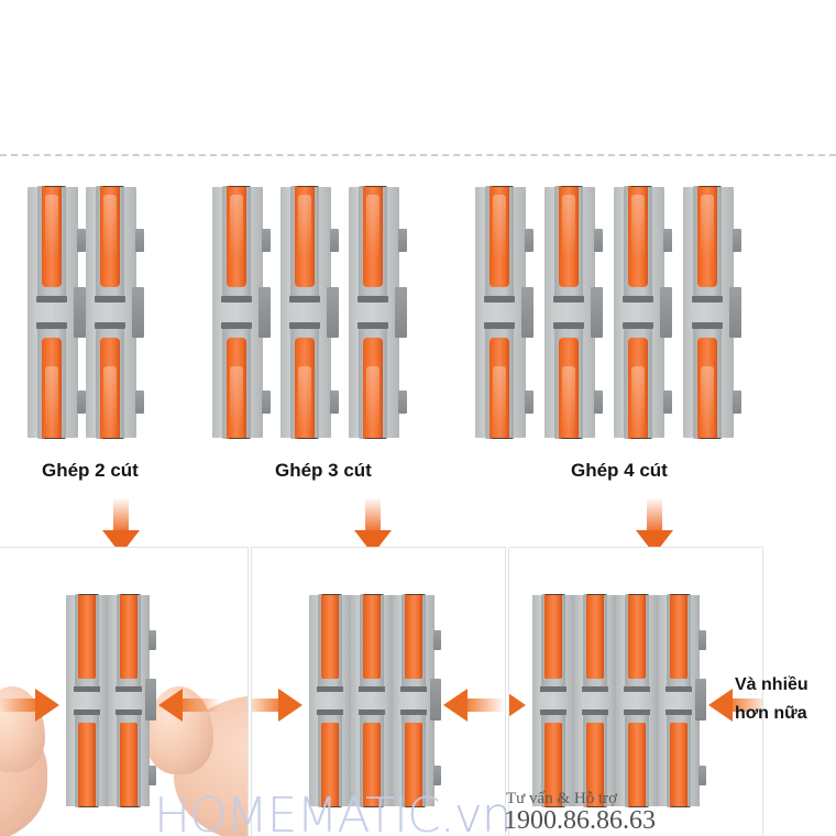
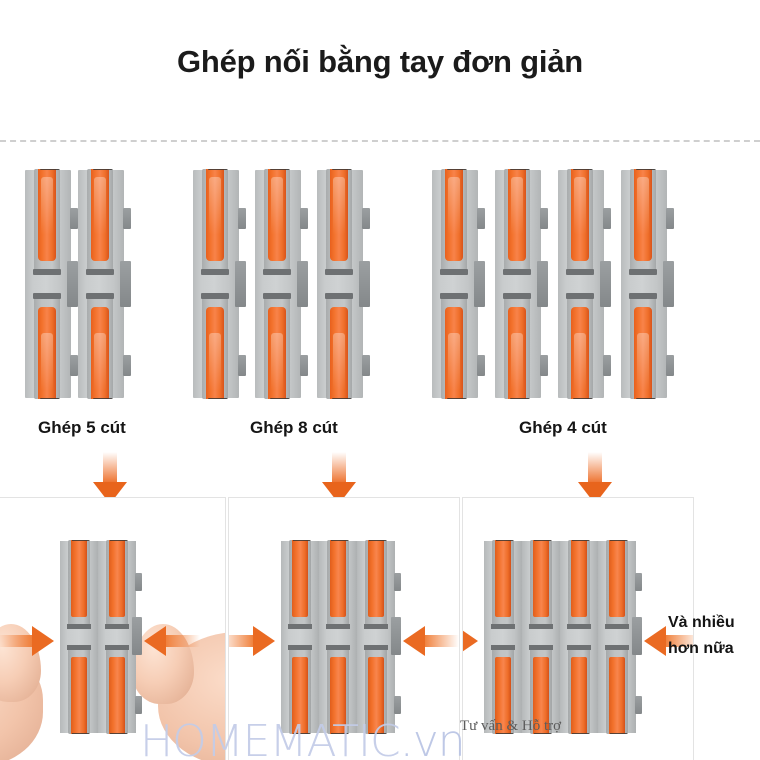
+ Ghép nối bằng tay đơn giản
- Ghép 2 cút
+ Ghép 5 cút
- Ghép 3 cút
+ Ghép 8 cút
  Ghép 4 cút
  Và nhiều
  hơn nữa
  HOMEMATIC.vn
  Tư vấn & Hỗ trợ
- 1900.86.86.63
